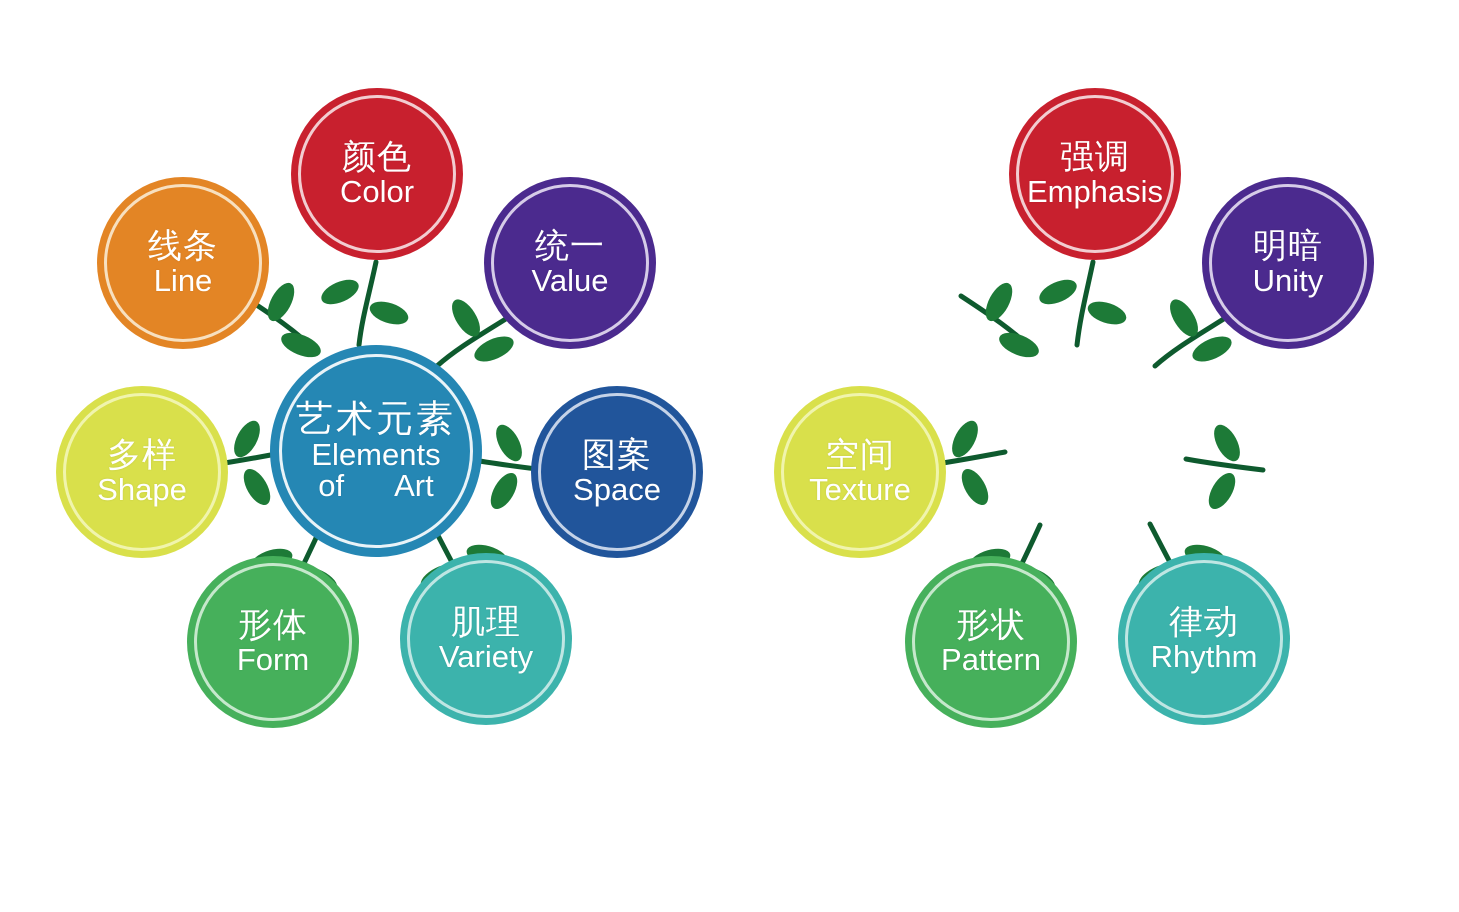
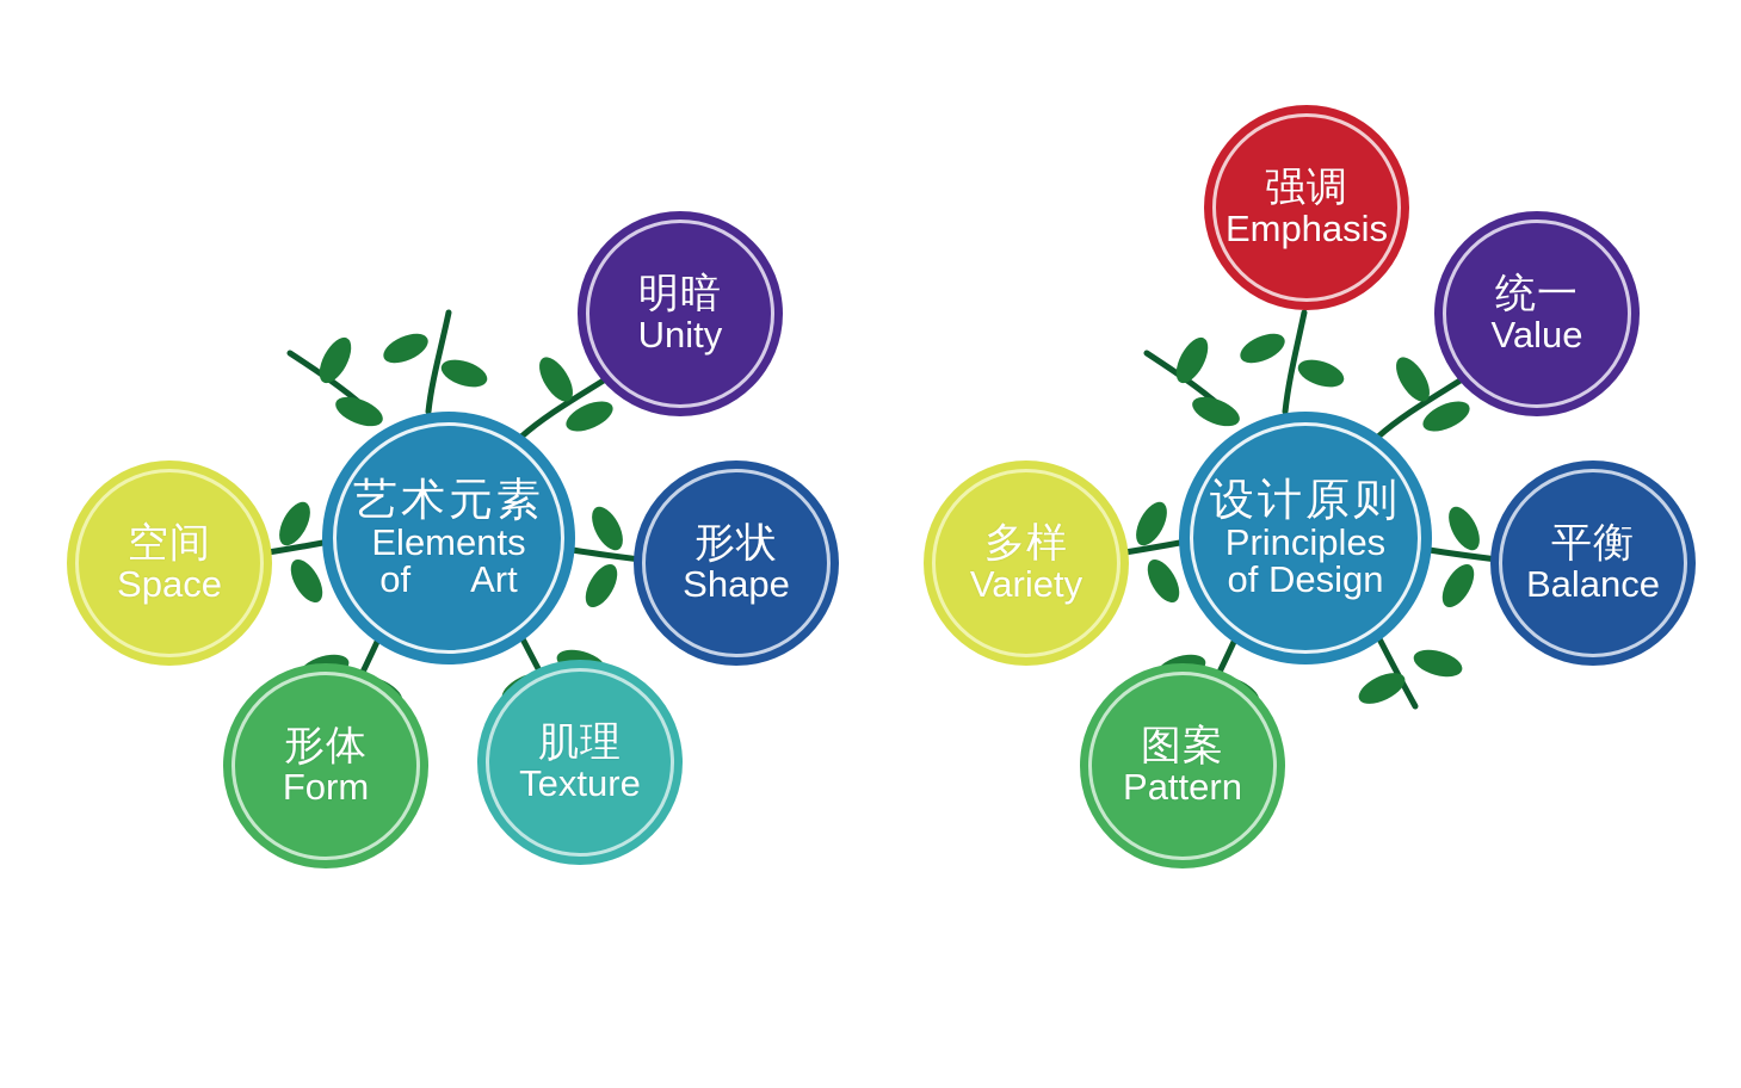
  艺术元素
  Elements
  of Art
- 颜色
- Color
- 线条
- Line
- 统一
+ 明暗
- Value
+ Unity
- 图案
+ 形状
- Space
+ Shape
- 多样
+ 空间
- Shape
+ Space
  形体
  Form
  肌理
- Variety
+ Texture
+ 设计原则
+ Principles
+ of Design
  强调
  Emphasis
- 明暗
+ 统一
- Unity
+ Value
+ 平衡
+ Balance
- 空间
+ 多样
- Texture
+ Variety
- 形状
+ 图案
  Pattern
- 律动
- Rhythm
